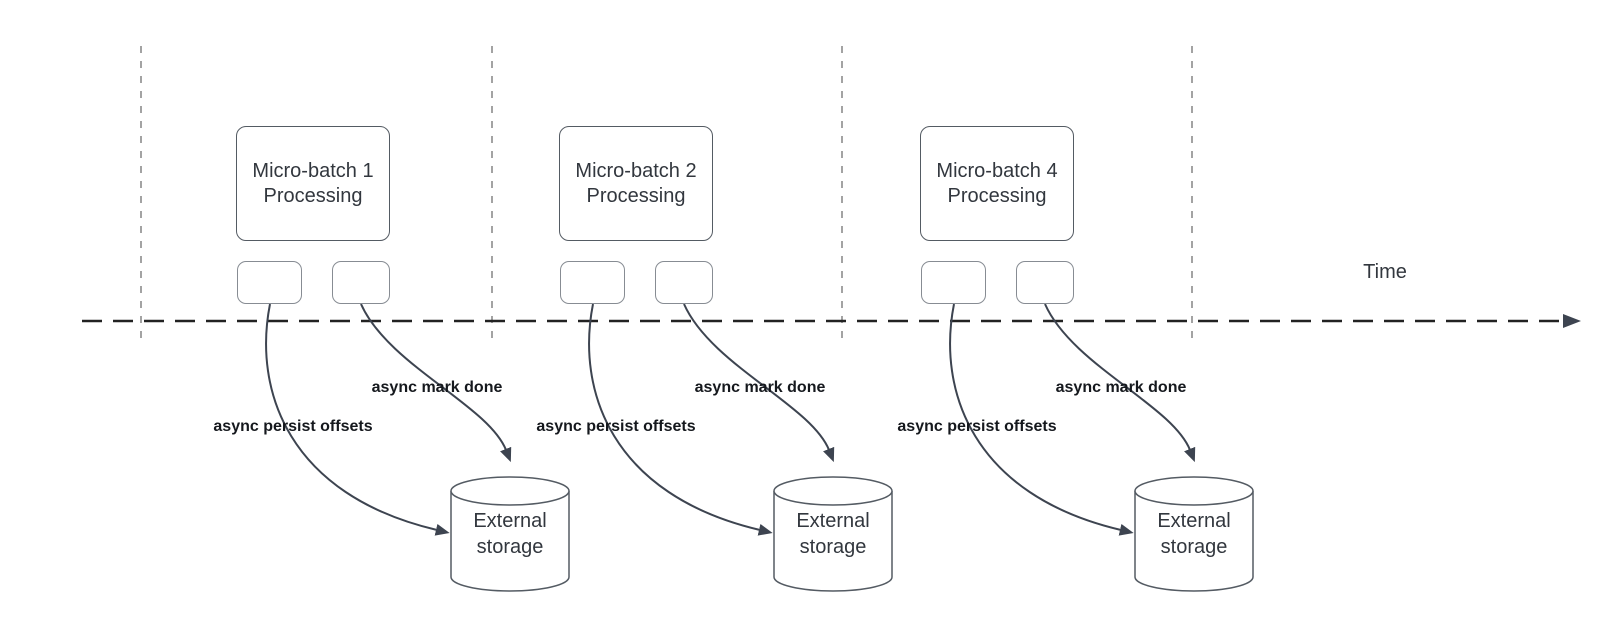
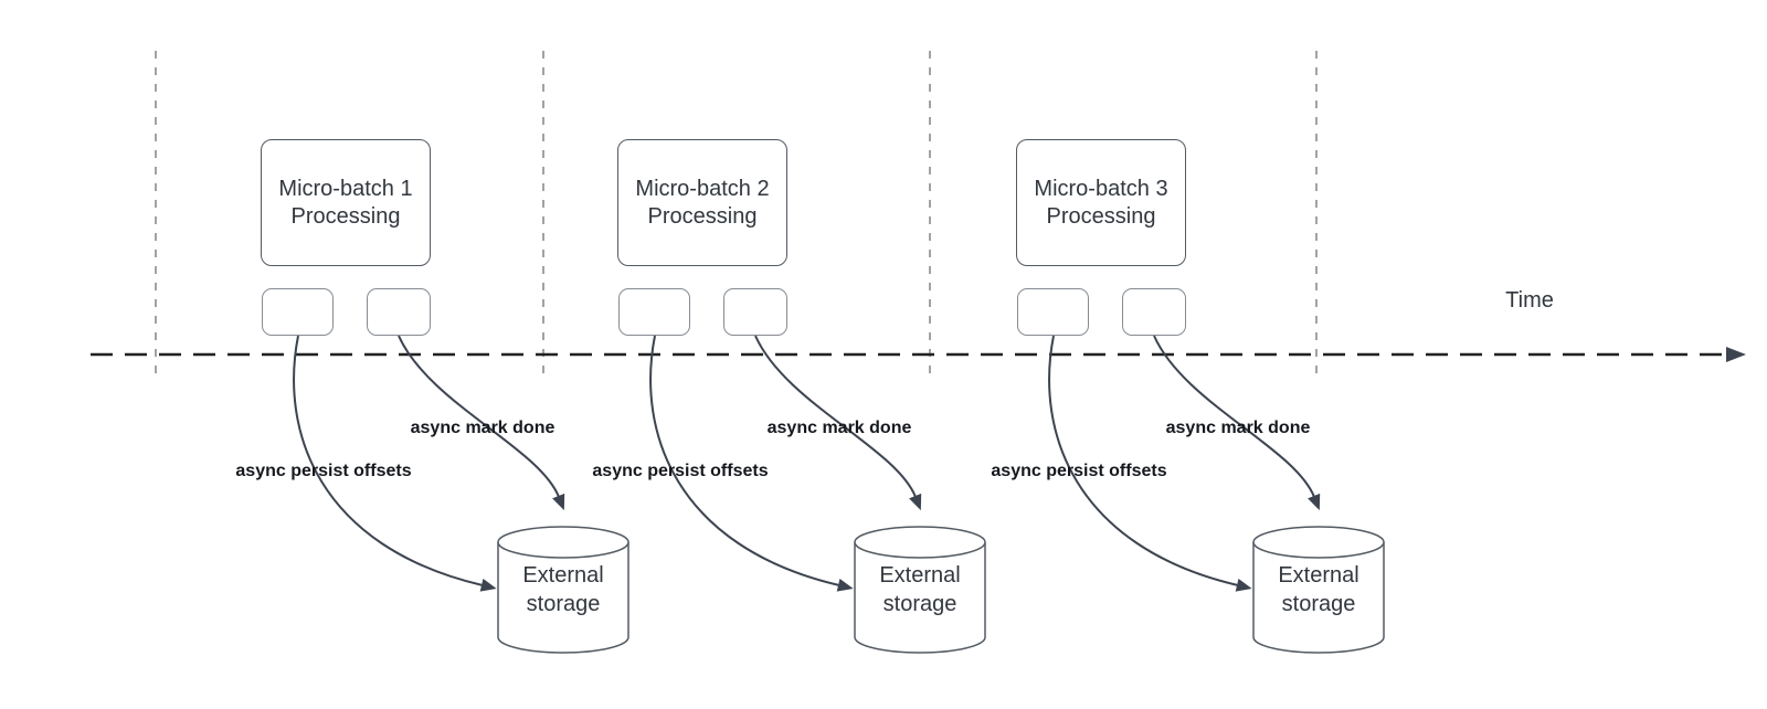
  Time
  Micro-batch 1 Processing
  async persist offsets
  async mark done
  External storage
  Micro-batch 2 Processing
  async persist offsets
  async mark done
  External storage
- Micro-batch 4 Processing
+ Micro-batch 3 Processing
  async persist offsets
  async mark done
  External storage
